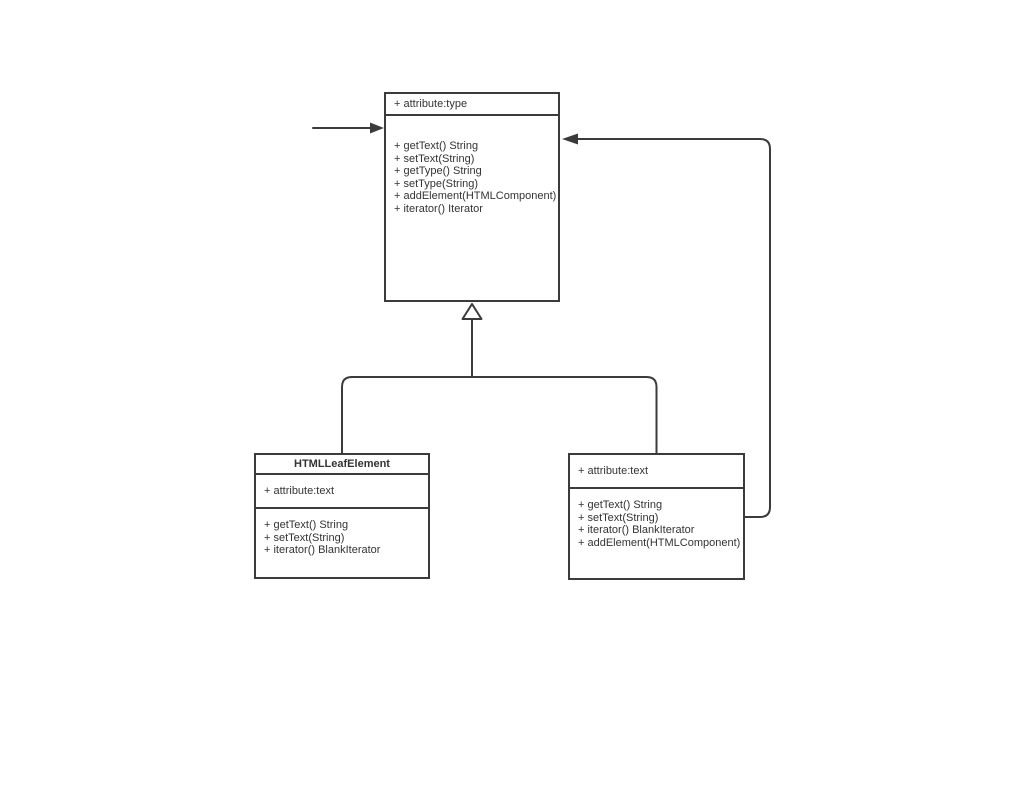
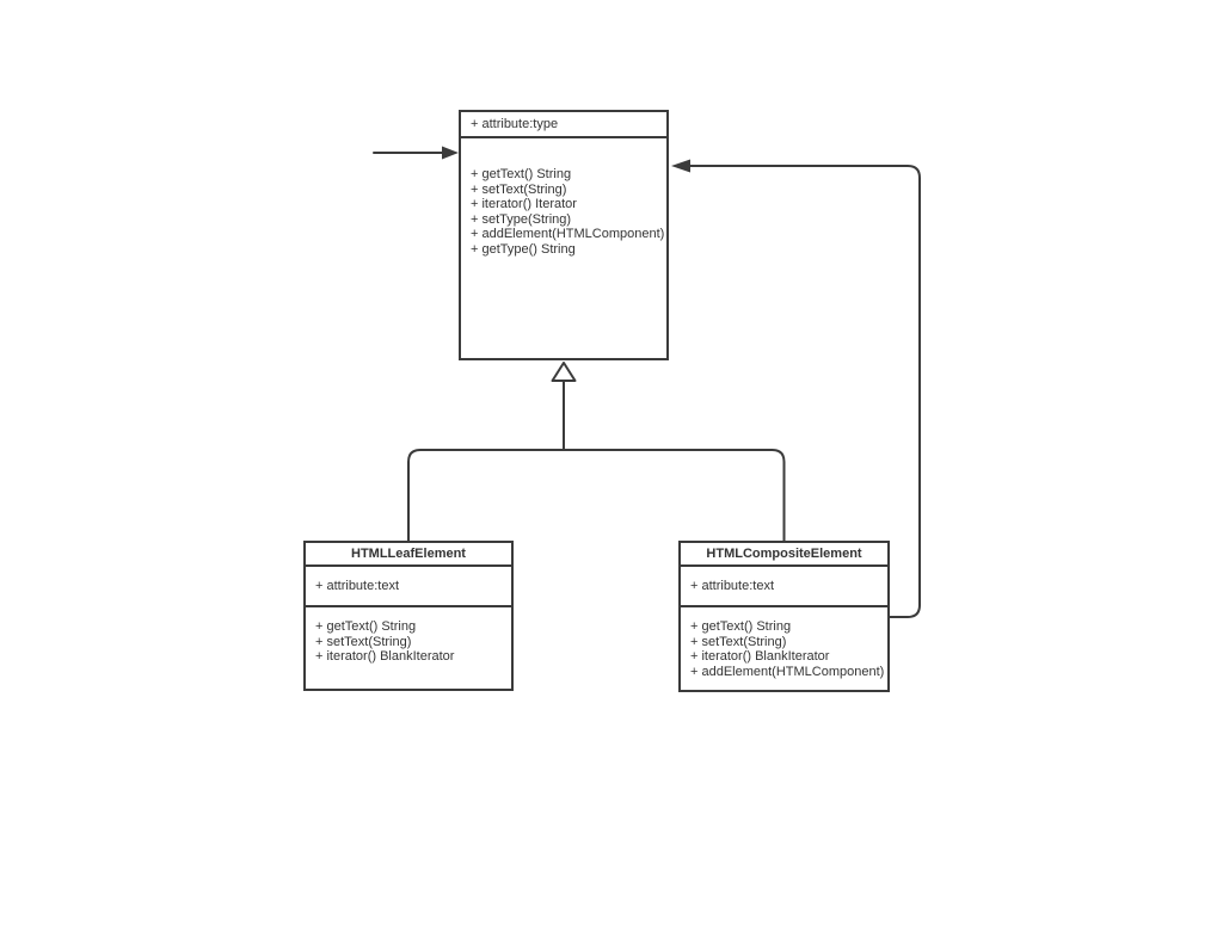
  + attribute:type
  + getText() String
  + setText(String)
- + getType() String
+ + iterator() Iterator
  + setType(String)
  + addElement(HTMLComponent)
- + iterator() Iterator
+ + getType() String
  HTMLLeafElement
  + attribute:text
  + getText() String
  + setText(String)
  + iterator() BlankIterator
+ HTMLCompositeElement
  + attribute:text
  + getText() String
  + setText(String)
  + iterator() BlankIterator
  + addElement(HTMLComponent)
